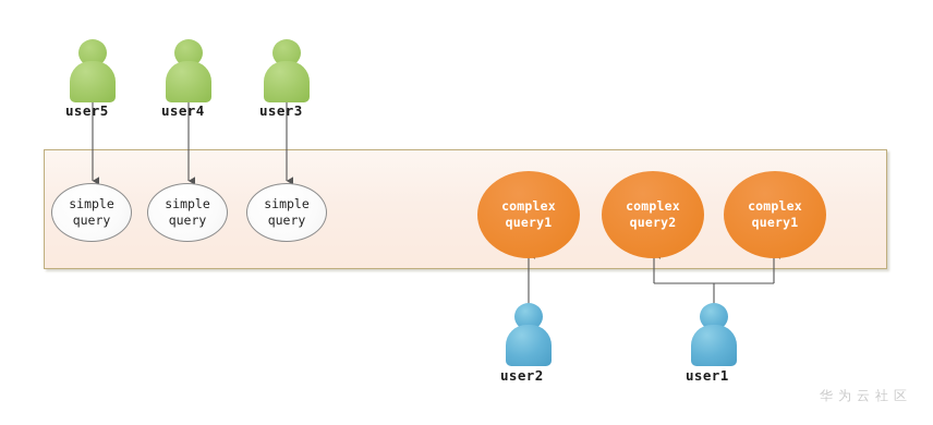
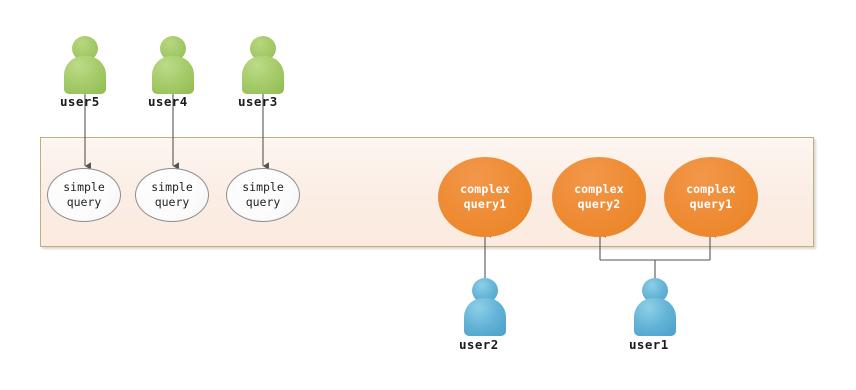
  user5
  user4
  user3
  user2
  user1
  simple
  query
  simple
  query
  simple
  query
  complex
  query1
  complex
  query2
  complex
  query1
- 华为云社区
